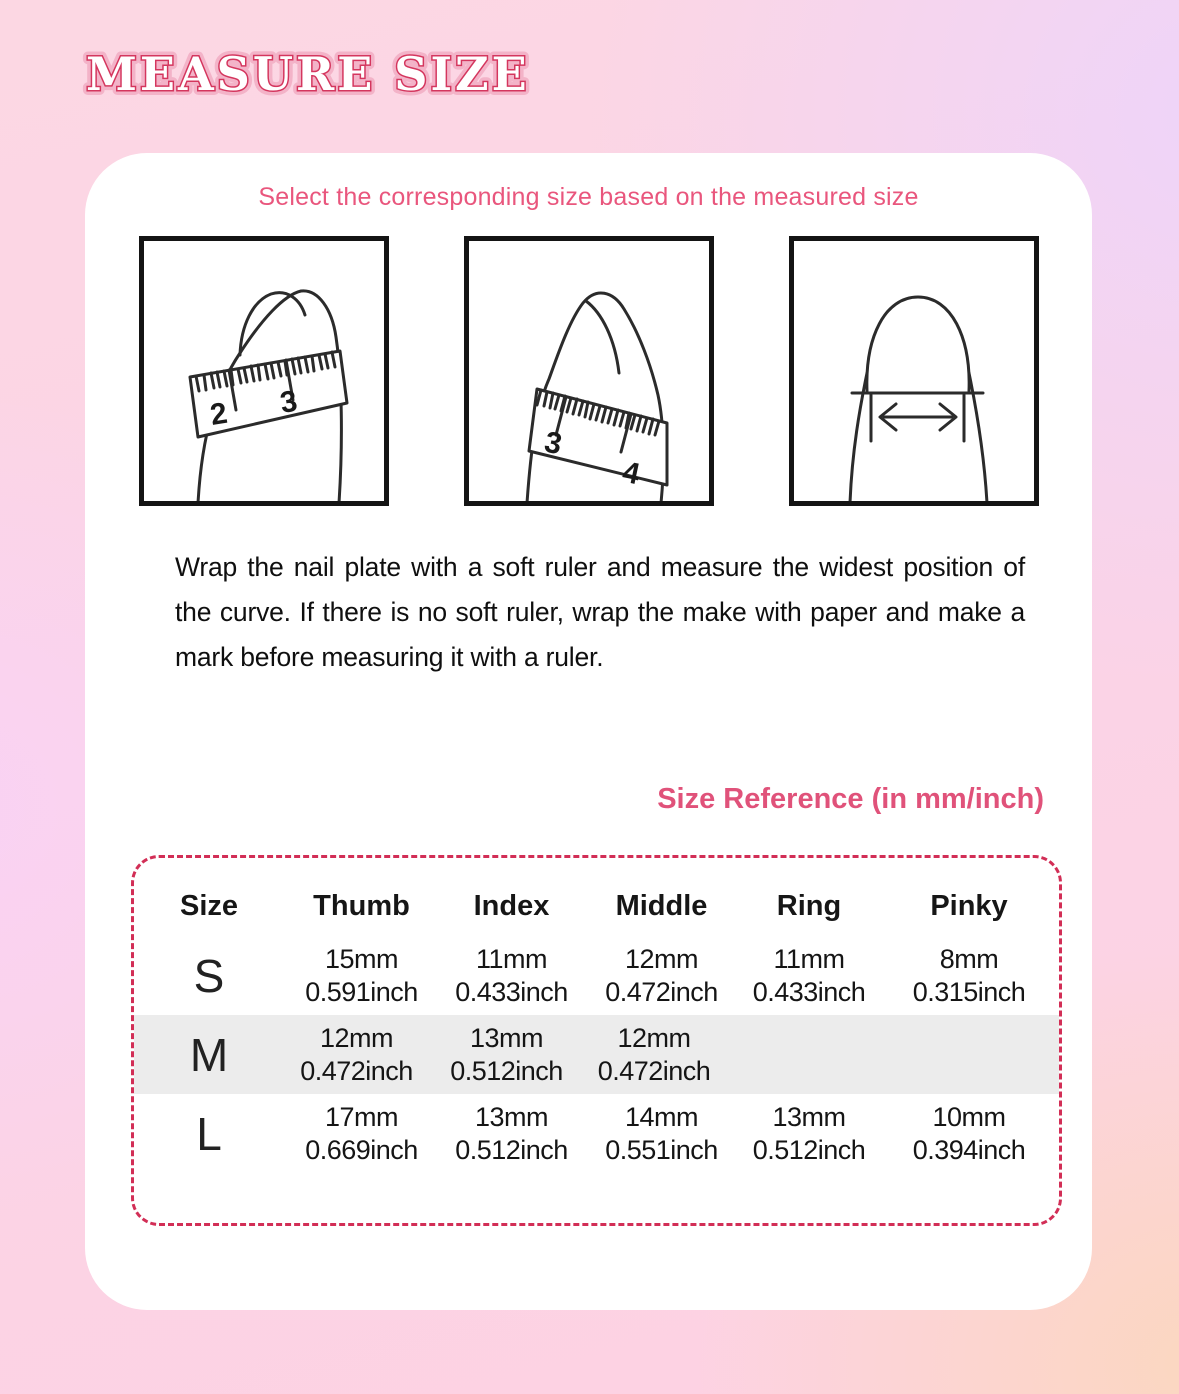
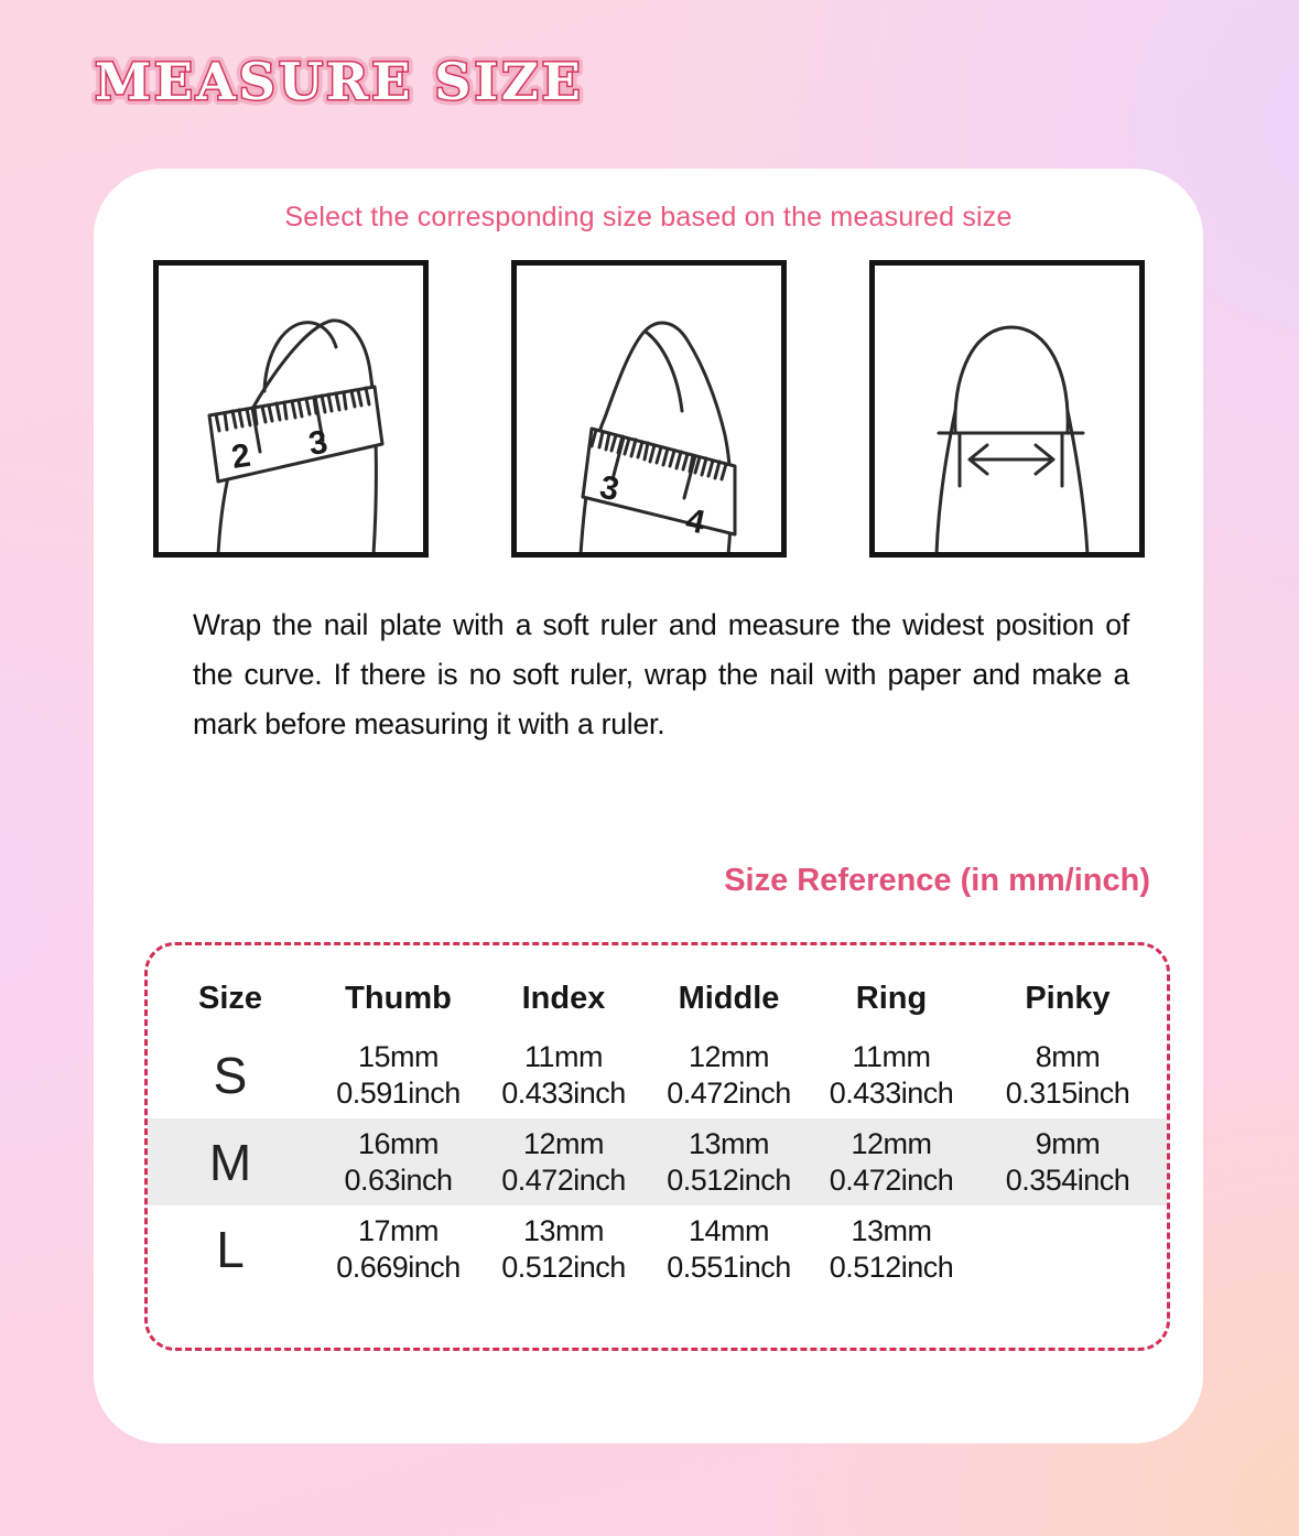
  MEASURE SIZE
  Select the corresponding size based on the measured size
- Wrap the nail plate with a soft ruler and measure the widest position of the curve. If there is no soft ruler, wrap the make with paper and make a mark before measuring it with a ruler.
+ Wrap the nail plate with a soft ruler and measure the widest position of the curve. If there is no soft ruler, wrap the nail with paper and make a mark before measuring it with a ruler.
  Size Reference (in mm/inch)
  Size
  Thumb
  Index
  Middle
  Ring
  Pinky
  S
  15mm
  0.591inch
  11mm
  0.433inch
  12mm
  0.472inch
  11mm
  0.433inch
  8mm
  0.315inch
  M
+ 16mm
+ 0.63inch
  12mm
  0.472inch
  13mm
  0.512inch
  12mm
  0.472inch
+ 9mm
+ 0.354inch
  L
  17mm
  0.669inch
  13mm
  0.512inch
  14mm
  0.551inch
  13mm
  0.512inch
- 10mm
- 0.394inch
